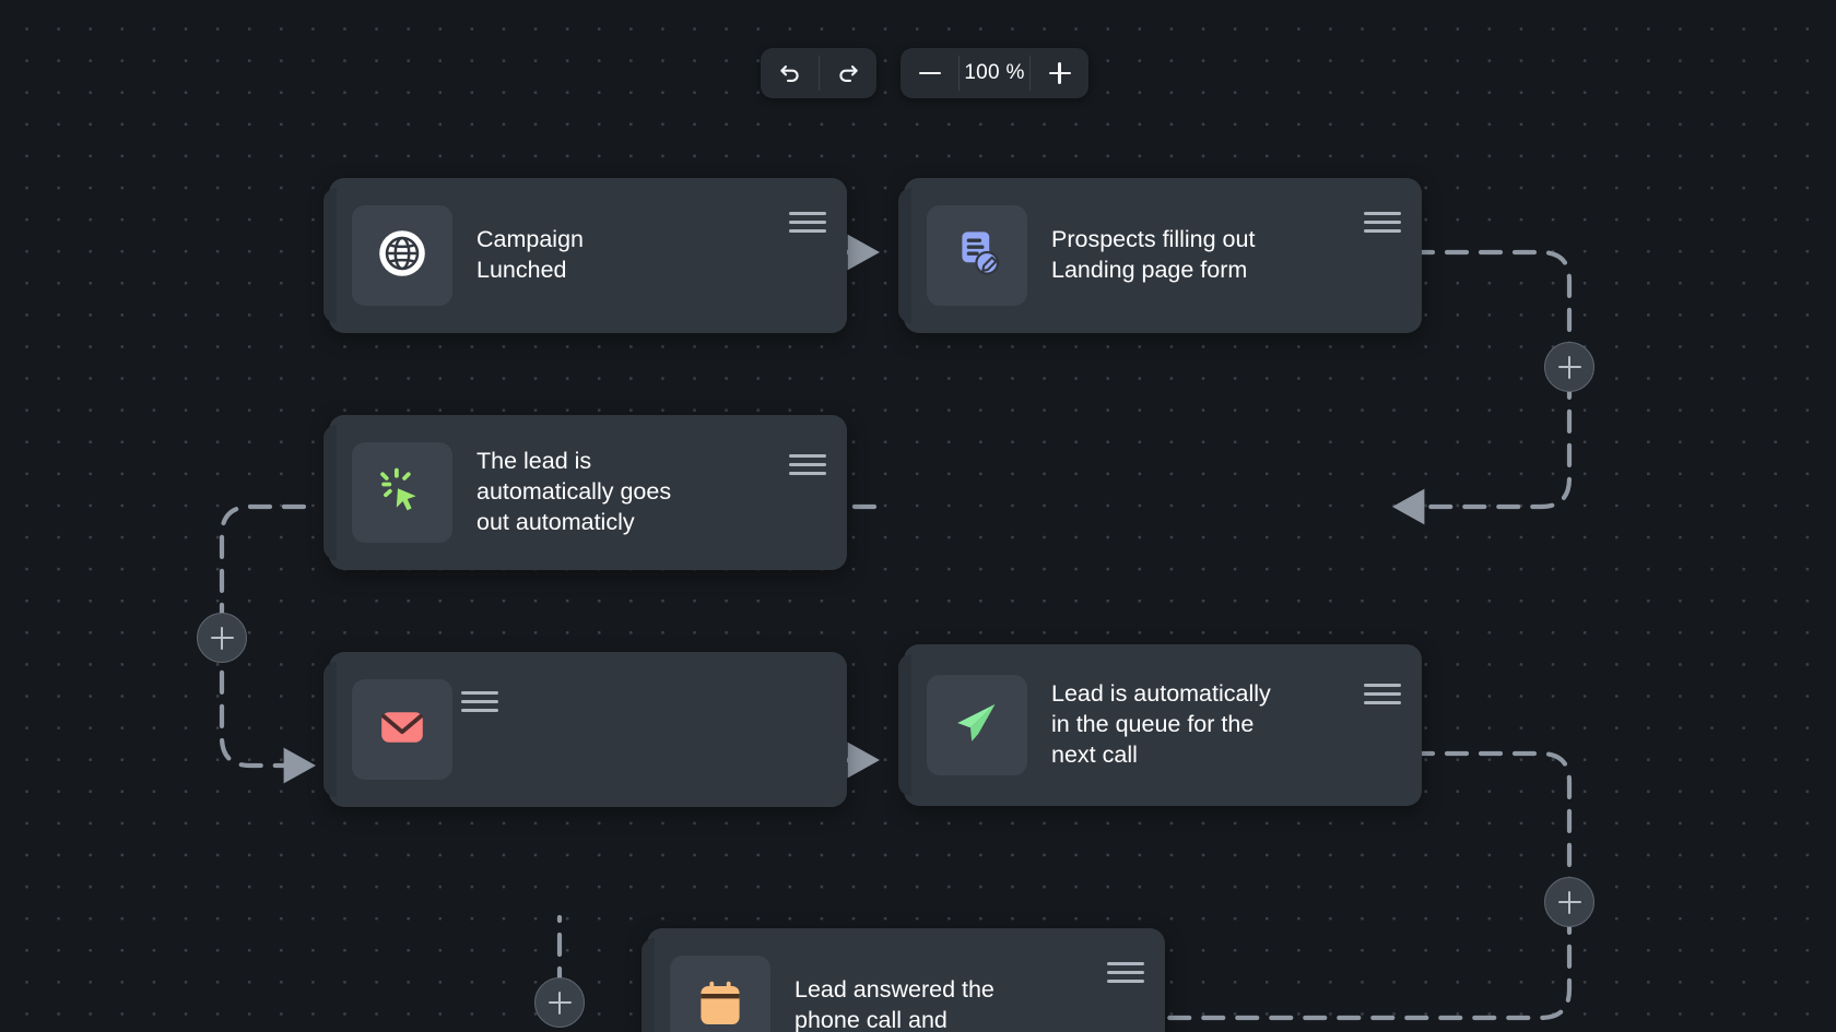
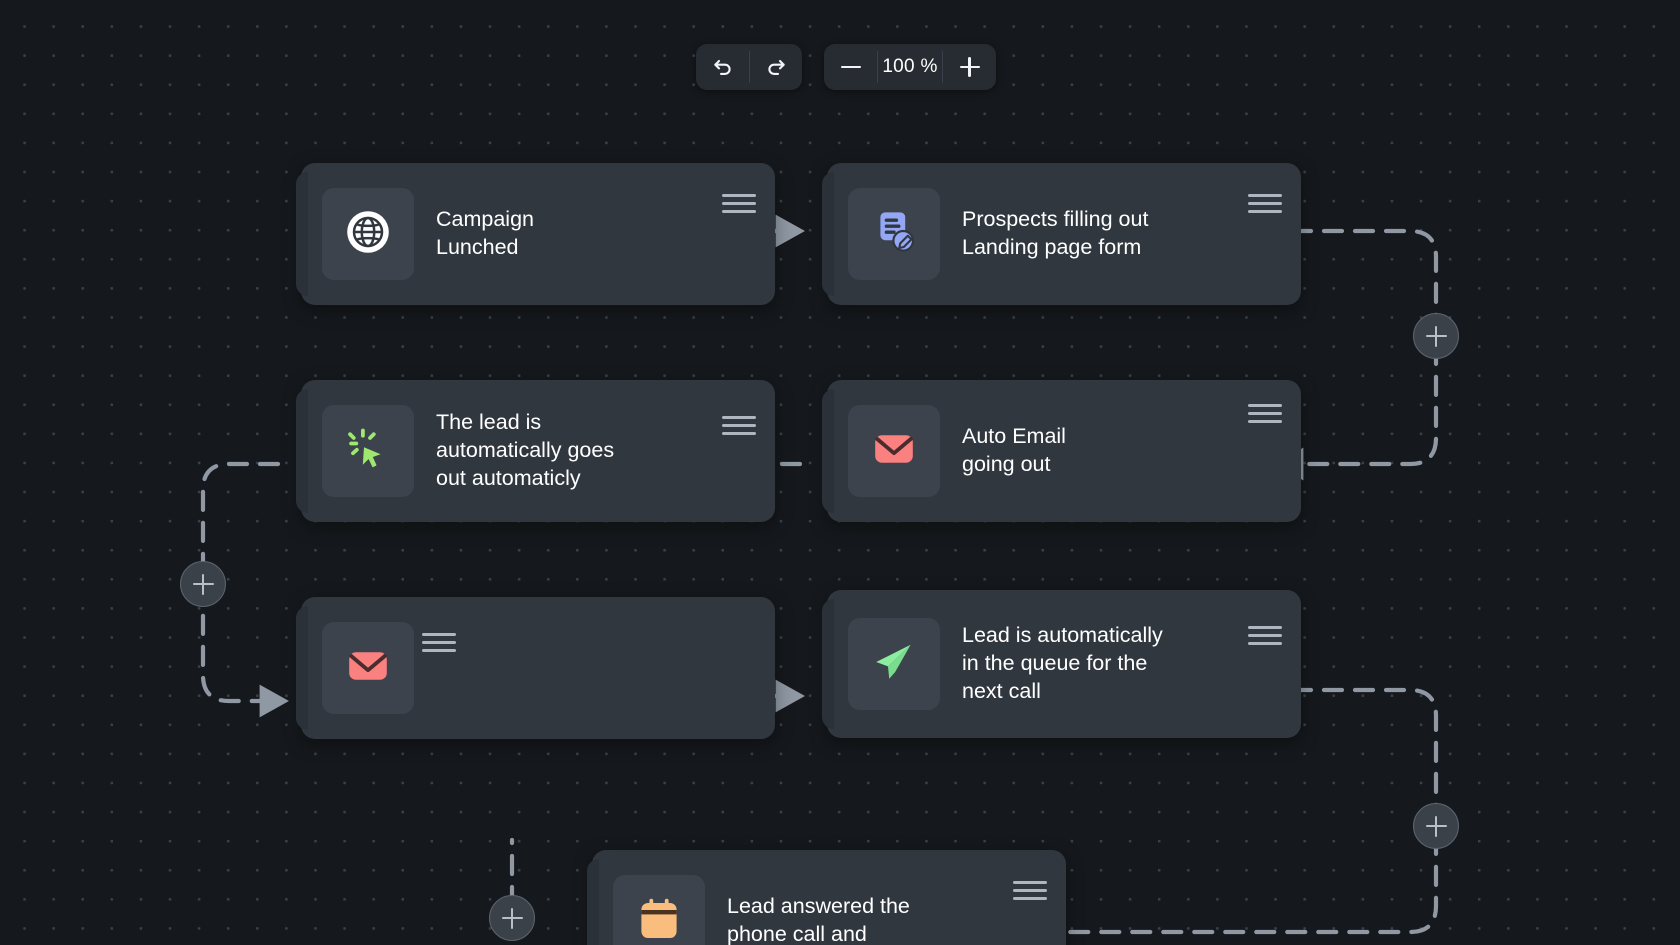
  100 %
  Campaign
  Lunched
  Prospects filling out
  Landing page form
  The lead is
  automatically goes
  out automaticly
+ Auto Email
+ going out
  Lead is automatically
  in the queue for the
  next call
  Lead answered the
  phone call and
